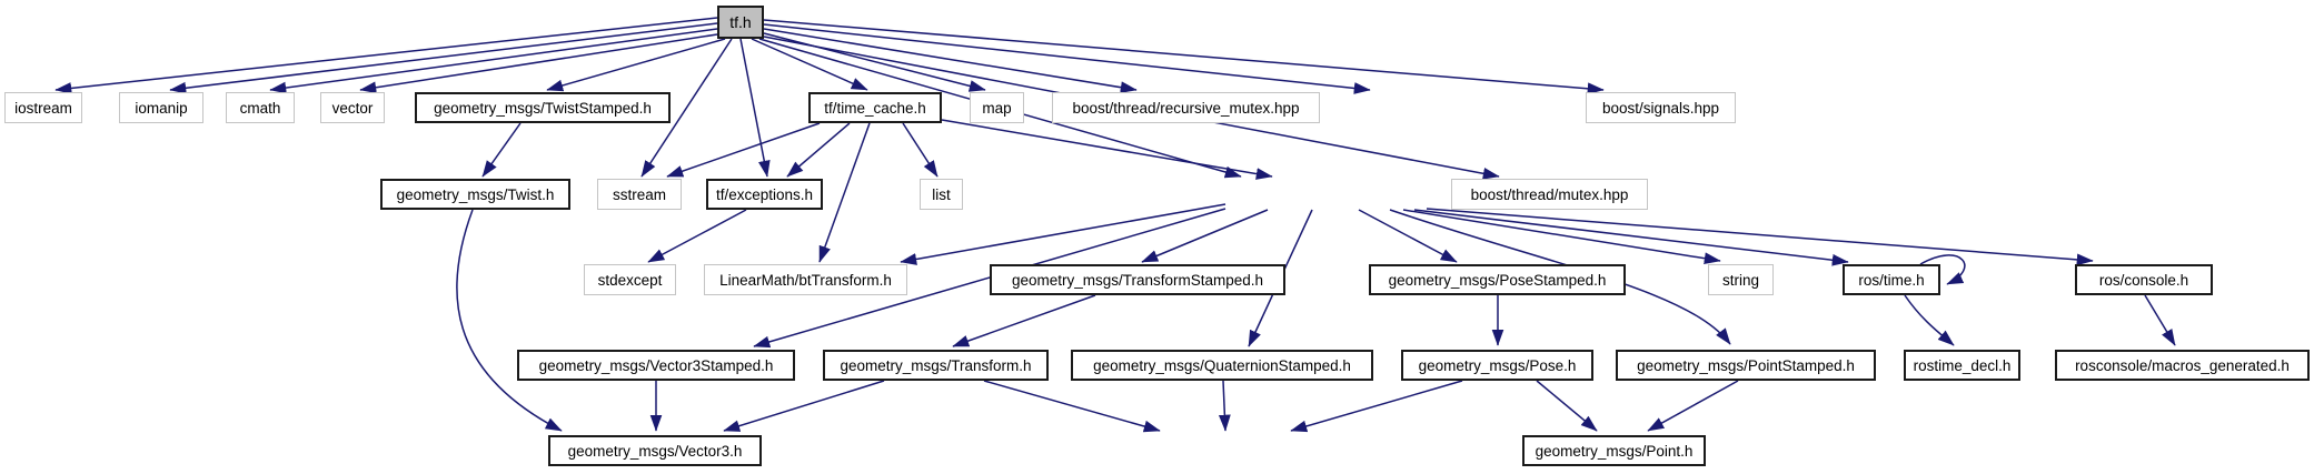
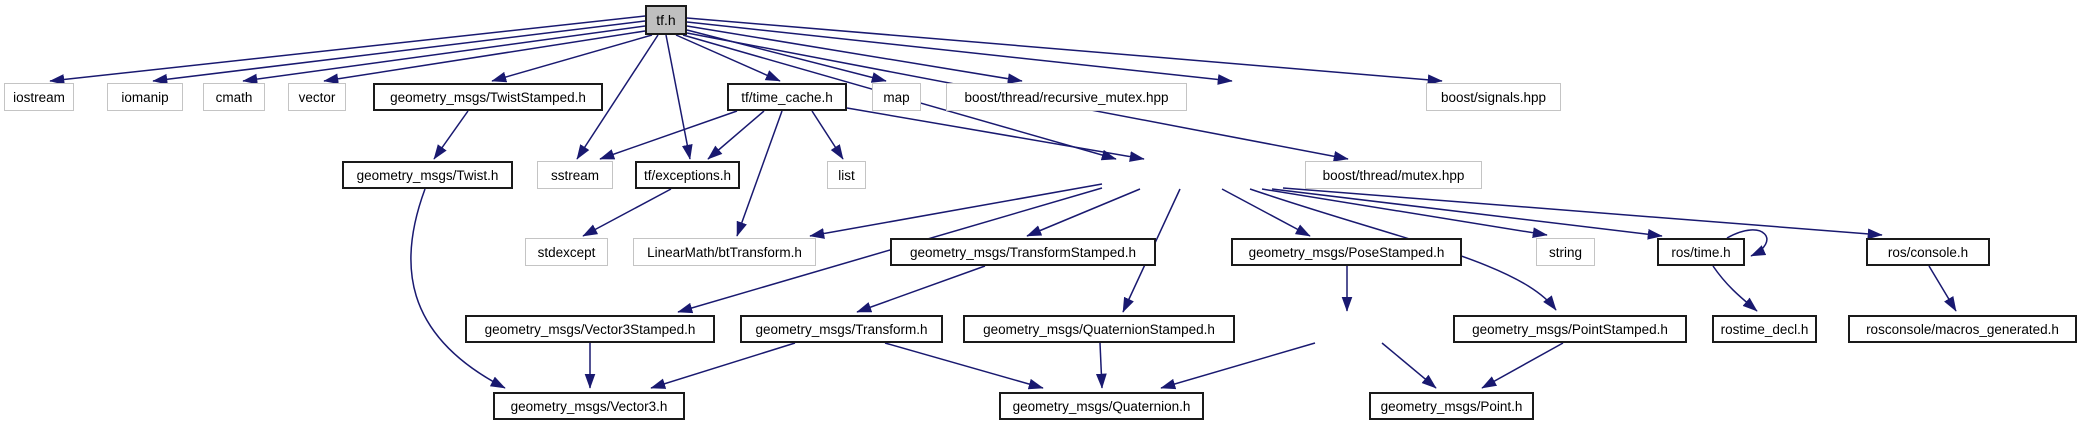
  tf.h
  iostream
  iomanip
  cmath
  vector
  geometry_msgs/TwistStamped.h
  tf/time_cache.h
  map
  boost/thread/recursive_mutex.hpp
  boost/signals.hpp
  geometry_msgs/Twist.h
  sstream
  tf/exceptions.h
  list
  boost/thread/mutex.hpp
  stdexcept
  LinearMath/btTransform.h
  geometry_msgs/TransformStamped.h
  geometry_msgs/PoseStamped.h
  string
  ros/time.h
  ros/console.h
  geometry_msgs/Vector3Stamped.h
  geometry_msgs/Transform.h
  geometry_msgs/QuaternionStamped.h
- geometry_msgs/Pose.h
  geometry_msgs/PointStamped.h
  rostime_decl.h
  rosconsole/macros_generated.h
  geometry_msgs/Vector3.h
+ geometry_msgs/Quaternion.h
  geometry_msgs/Point.h
